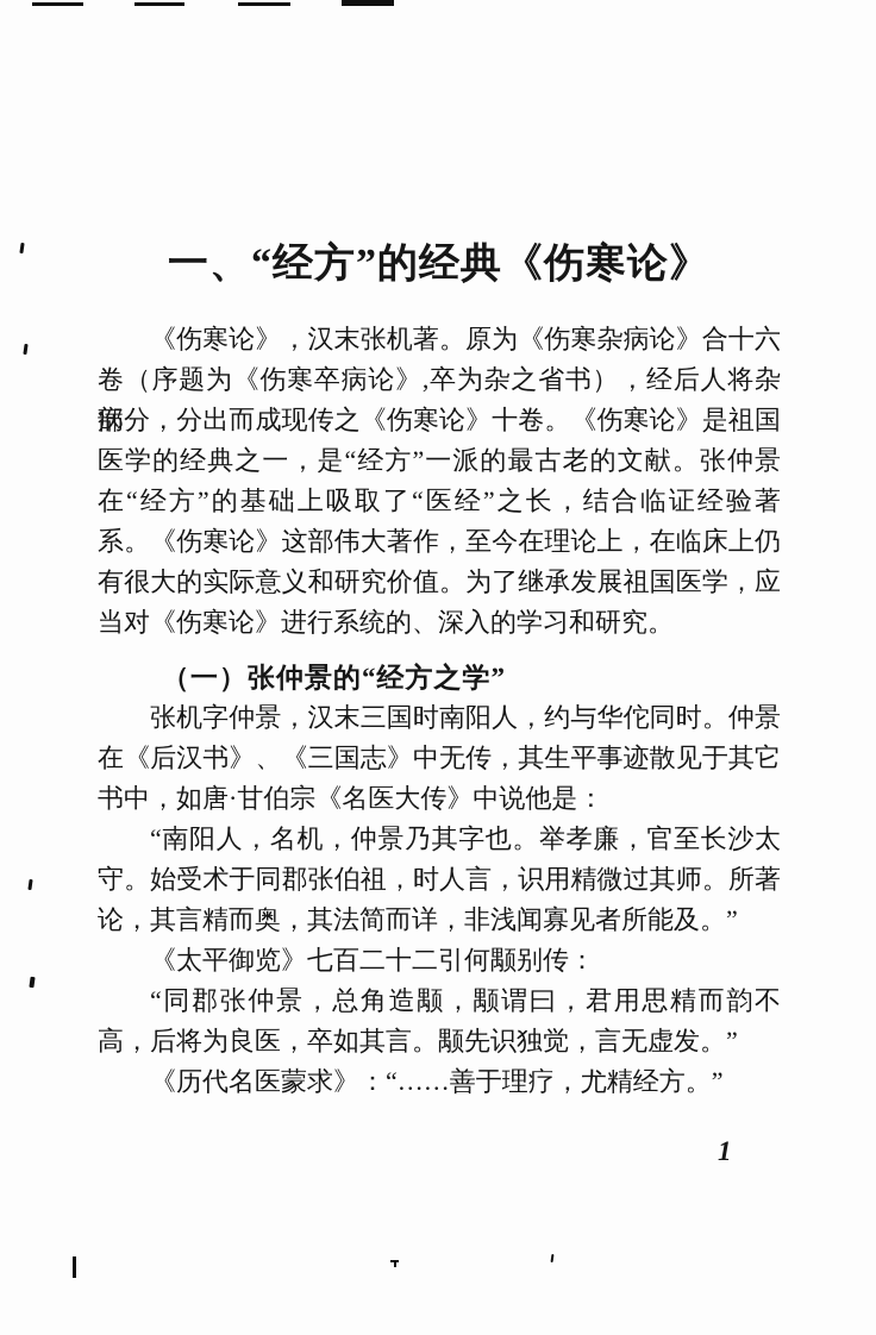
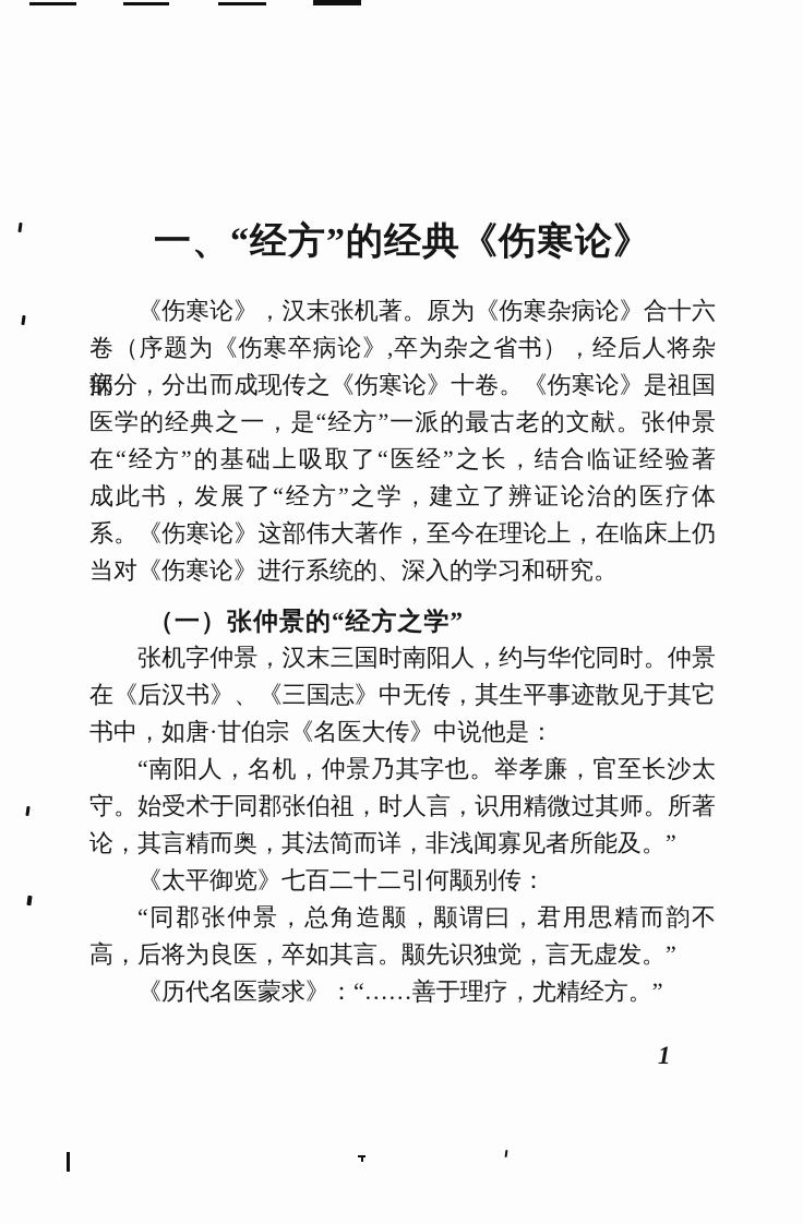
  一、“经方”的经典《伤寒论》
  《伤寒论》，汉末张机著。原为《伤寒杂病论》合十六
  卷（序题为《伤寒卒病论》,卒为杂之省书），经后人将杂病
  部分，分出而成现传之《伤寒论》十卷。《伤寒论》是祖国
  医学的经典之一，是“经方”一派的最古老的文献。张仲景
  在“经方”的基础上吸取了“医经”之长，结合临证经验著
+ 成此书，发展了“经方”之学，建立了辨证论治的医疗体
  系。《伤寒论》这部伟大著作，至今在理论上，在临床上仍
- 有很大的实际意义和研究价值。为了继承发展祖国医学，应
  当对《伤寒论》进行系统的、深入的学习和研究。
  （一）张仲景的“经方之学”
  张机字仲景，汉末三国时南阳人，约与华佗同时。仲景
  在《后汉书》、《三国志》中无传，其生平事迹散见于其它
  书中，如唐·甘伯宗《名医大传》中说他是：
  “南阳人，名机，仲景乃其字也。举孝廉，官至长沙太
  守。始受术于同郡张伯祖，时人言，识用精微过其师。所著
  论，其言精而奥，其法简而详，非浅闻寡见者所能及。”
  《太平御览》七百二十二引何颙别传：
  “同郡张仲景，总角造颙，颙谓曰，君用思精而韵不
  高，后将为良医，卒如其言。颙先识独觉，言无虚发。”
  《历代名医蒙求》：“……善于理疗，尤精经方。”
  1
